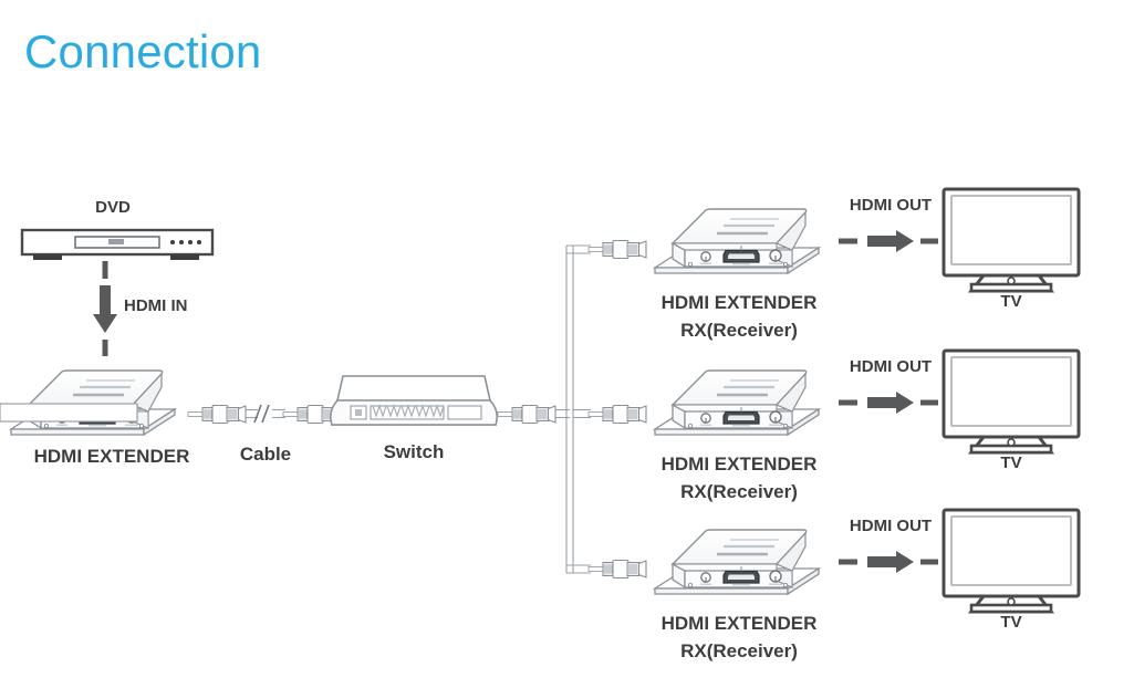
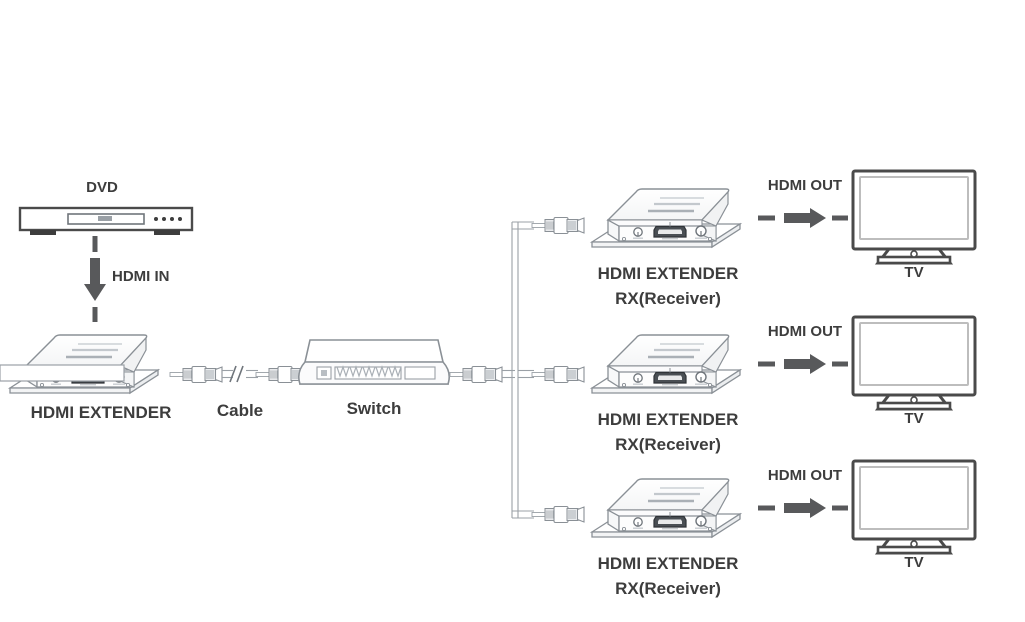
- Connection
  DVD
  HDMI IN
  HDMI EXTENDER
  Cable
  Switch
  HDMI EXTENDER
  RX(Receiver)
  HDMI OUT
  TV
  HDMI EXTENDER
  RX(Receiver)
  HDMI OUT
  TV
  HDMI EXTENDER
  RX(Receiver)
  HDMI OUT
  TV
